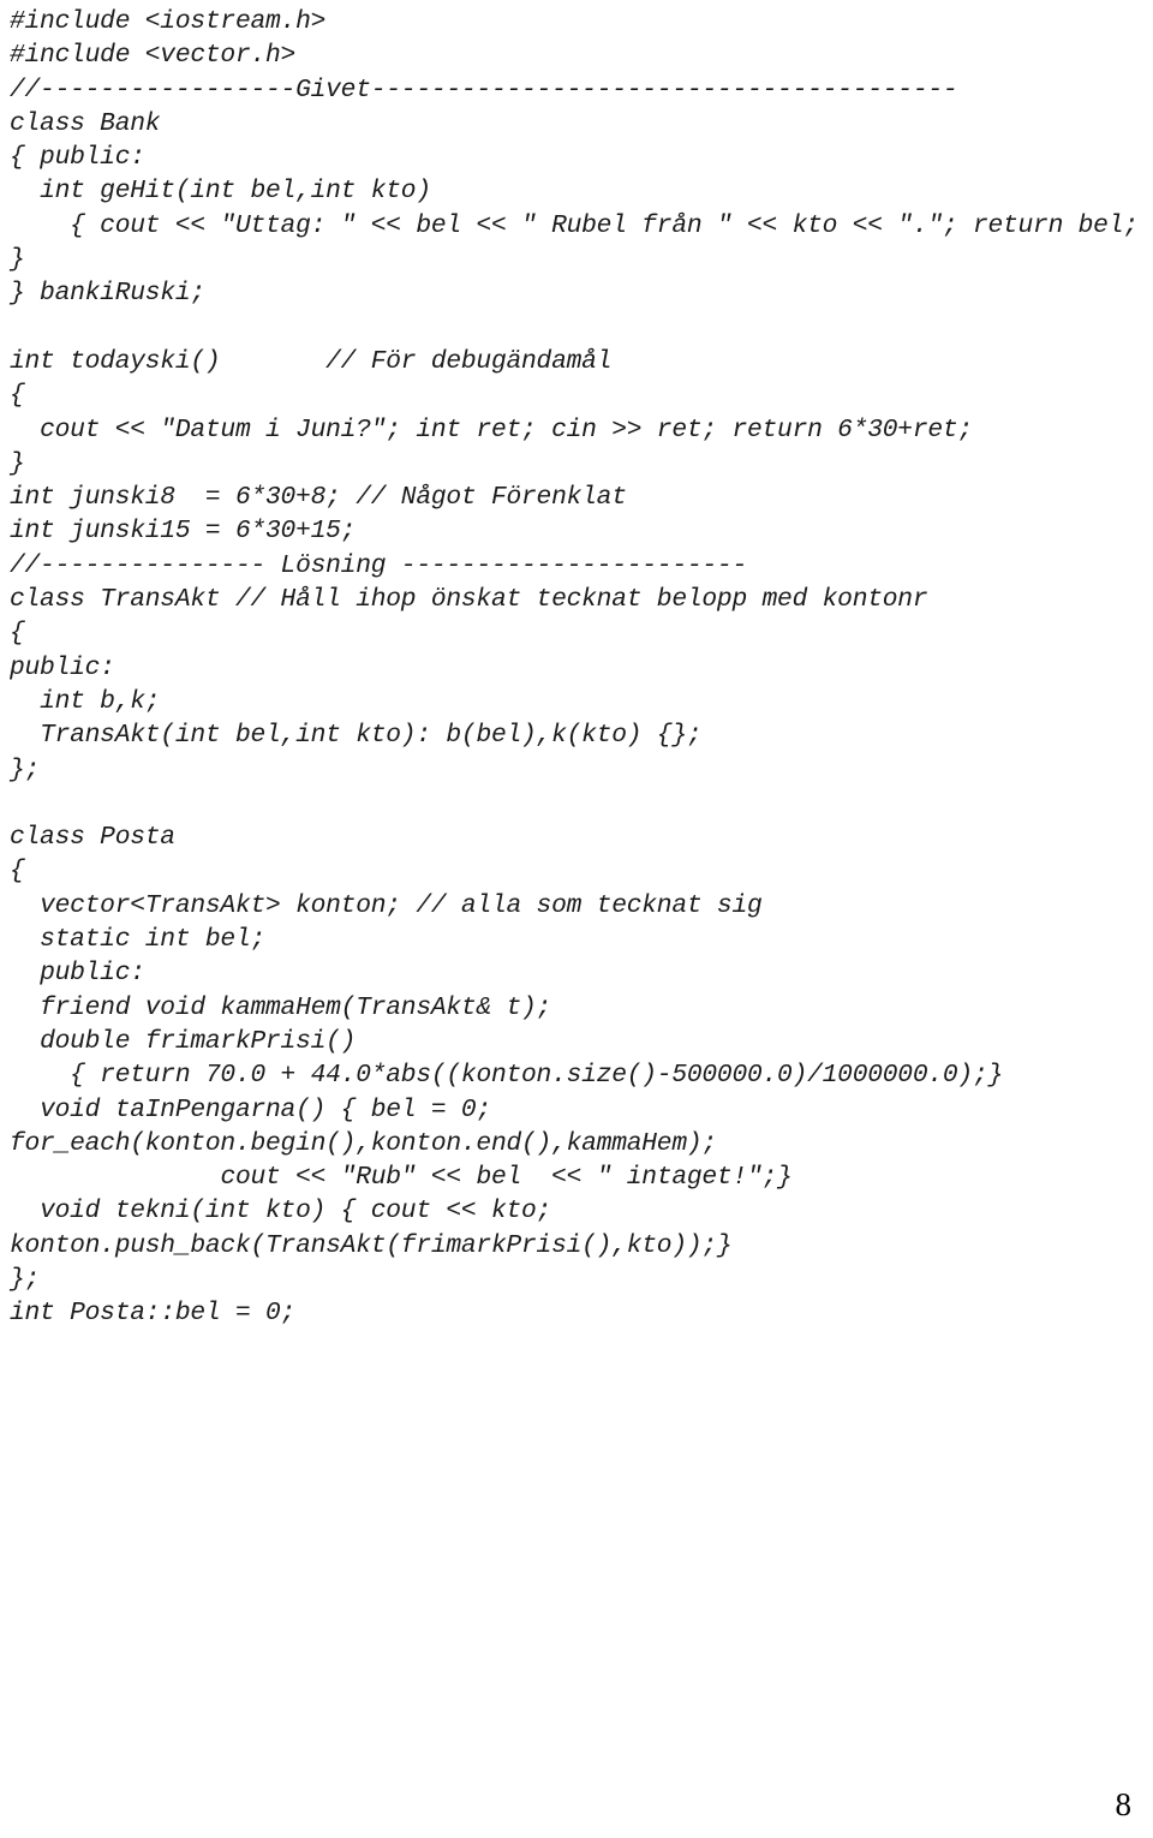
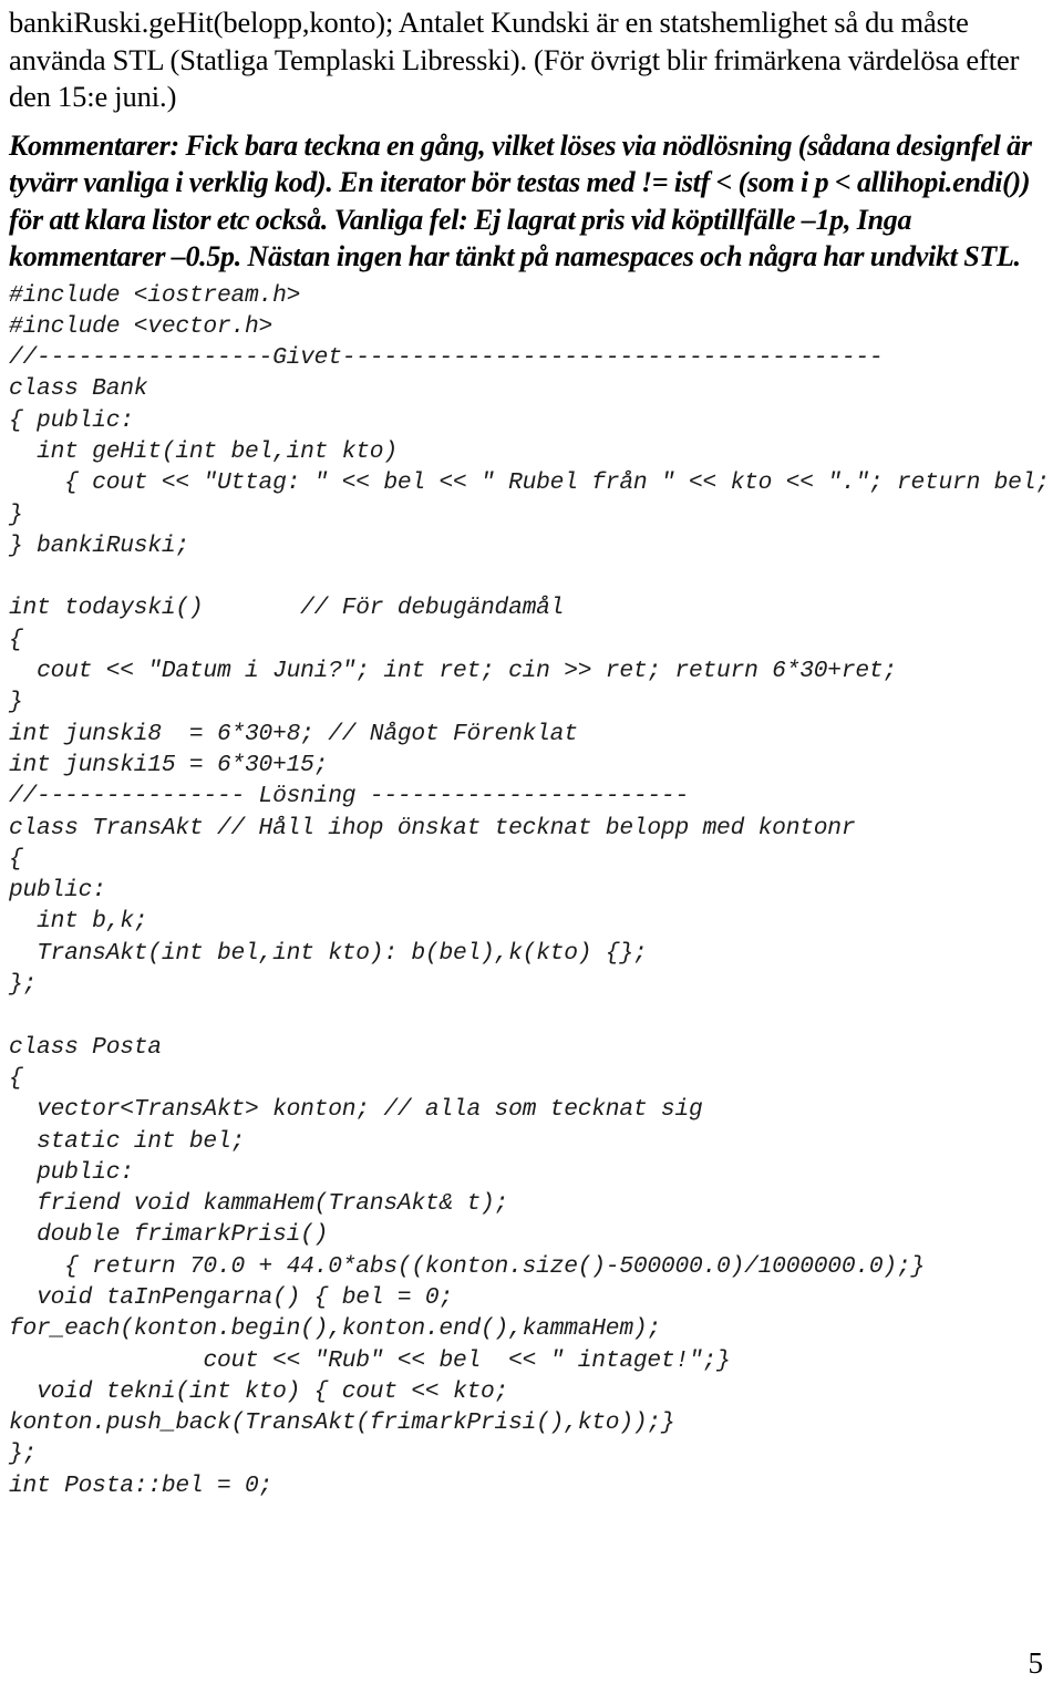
+ bankiRuski.geHit(belopp,konto); Antalet Kundski är en statshemlighet så du måste använda STL (Statliga Templaski Libresski). (För övrigt blir frimärkena värdelösa efter den 15:e juni.)
+ Kommentarer: Fick bara teckna en gång, vilket löses via nödlösning (sådana designfel är tyvärr vanliga i verklig kod). En iterator bör testas med != istf < (som i p < allihopi.endi()) för att klara listor etc också. Vanliga fel: Ej lagrat pris vid köptillfälle –1p, Inga kommentarer –0.5p. Nästan ingen har tänkt på namespaces och några har undvikt STL.
  #include <iostream.h>
  #include <vector.h>
  //-----------------Givet---------------------------------------
  class Bank
  { public:
  int geHit(int bel,int kto)
  { cout << "Uttag: " << bel << " Rubel från " << kto << "."; return bel; }
  } bankiRuski;
  int todayski() // För debugändamål
  {
  cout << "Datum i Juni?"; int ret; cin >> ret; return 6*30+ret;
  }
  int junski8 = 6*30+8; // Något Förenklat
  int junski15 = 6*30+15;
  //--------------- Lösning -----------------------
  class TransAkt // Håll ihop önskat tecknat belopp med kontonr
  {
  public:
  int b,k;
  TransAkt(int bel,int kto): b(bel),k(kto) {};
  };
  class Posta
  {
  vector<TransAkt> konton; // alla som tecknat sig
  static int bel;
  public:
  friend void kammaHem(TransAkt& t);
  double frimarkPrisi()
  { return 70.0 + 44.0*abs((konton.size()-500000.0)/1000000.0);}
  void taInPengarna() { bel = 0; for_each(konton.begin(),konton.end(),kammaHem);
  cout << "Rub" << bel << " intaget!";}
  void tekni(int kto) { cout << kto; konton.push_back(TransAkt(frimarkPrisi(),kto));}
  };
  int Posta::bel = 0;
- 8
+ 5
